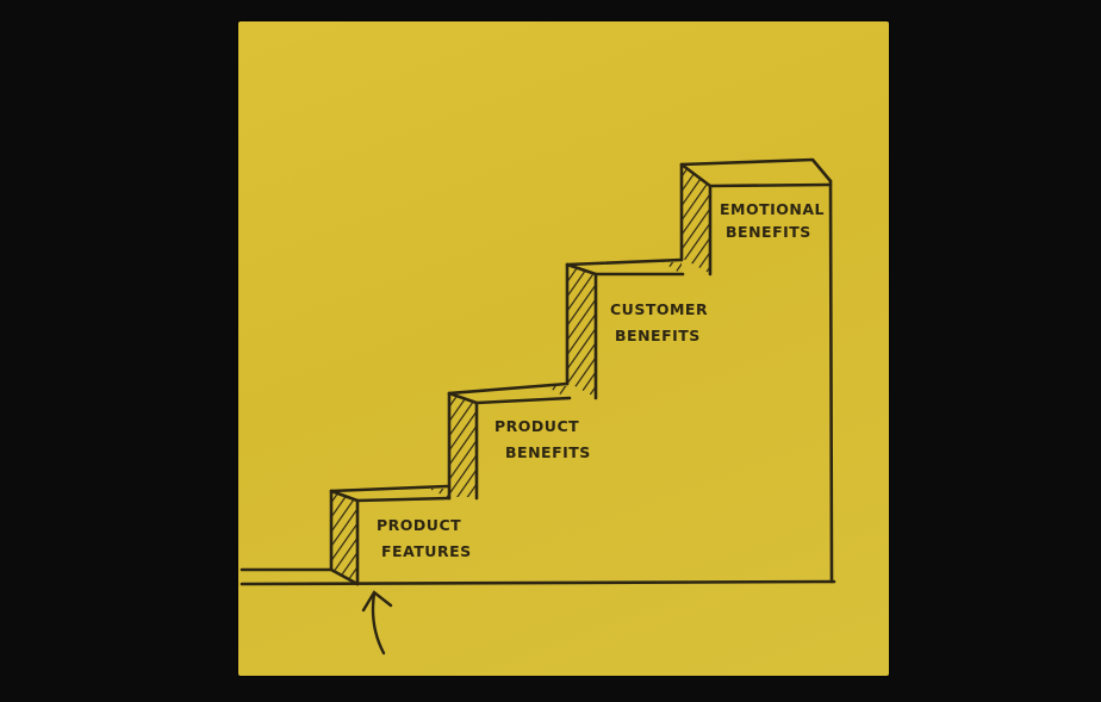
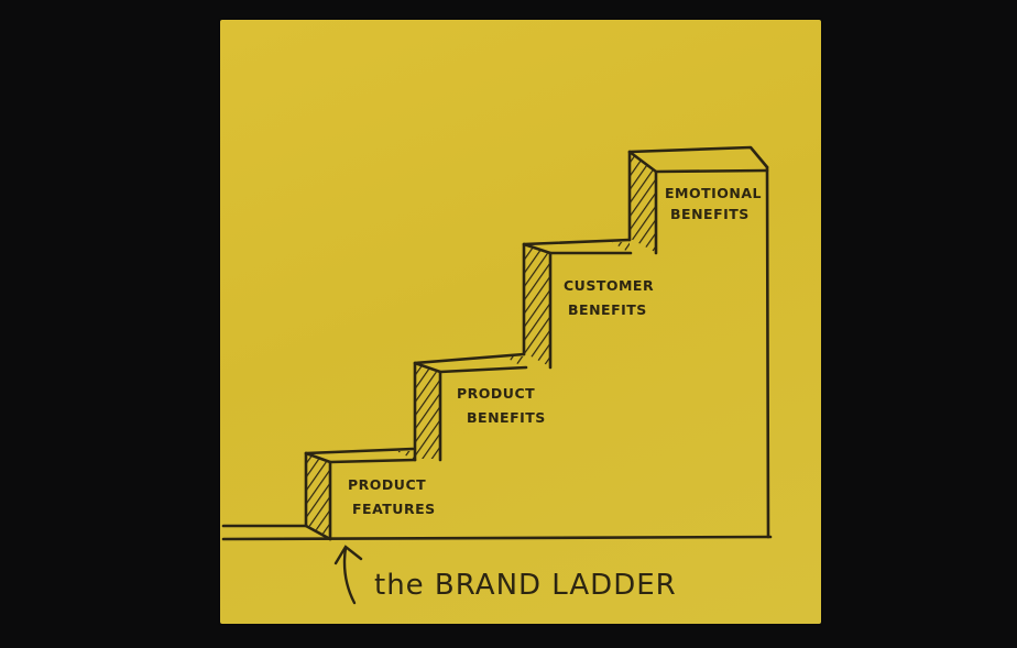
  PRODUCT
  FEATURES
  PRODUCT
  BENEFITS
  CUSTOMER
  BENEFITS
  EMOTIONAL
  BENEFITS
+ the BRAND LADDER
